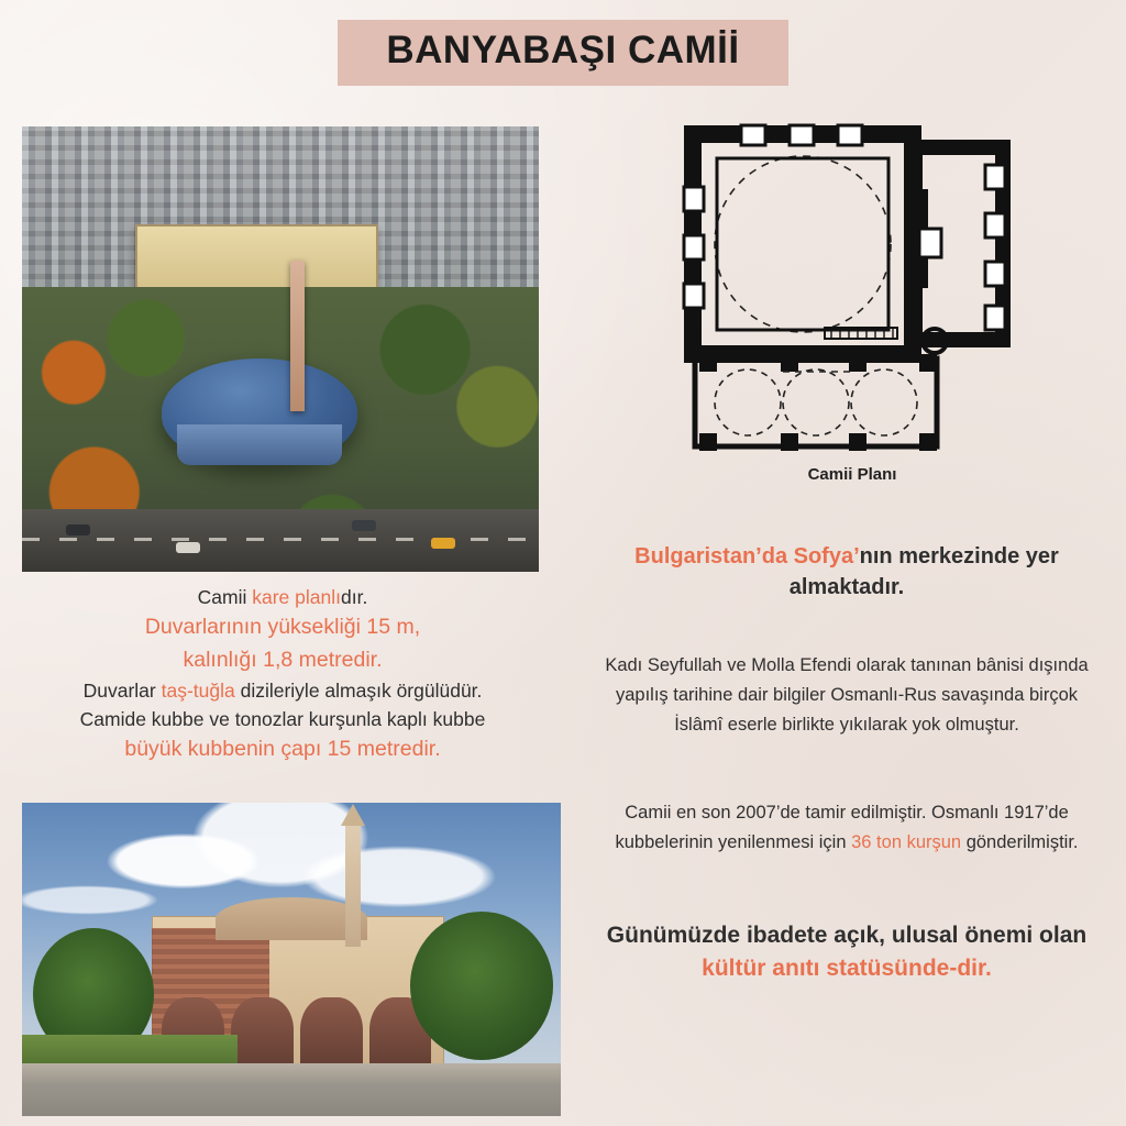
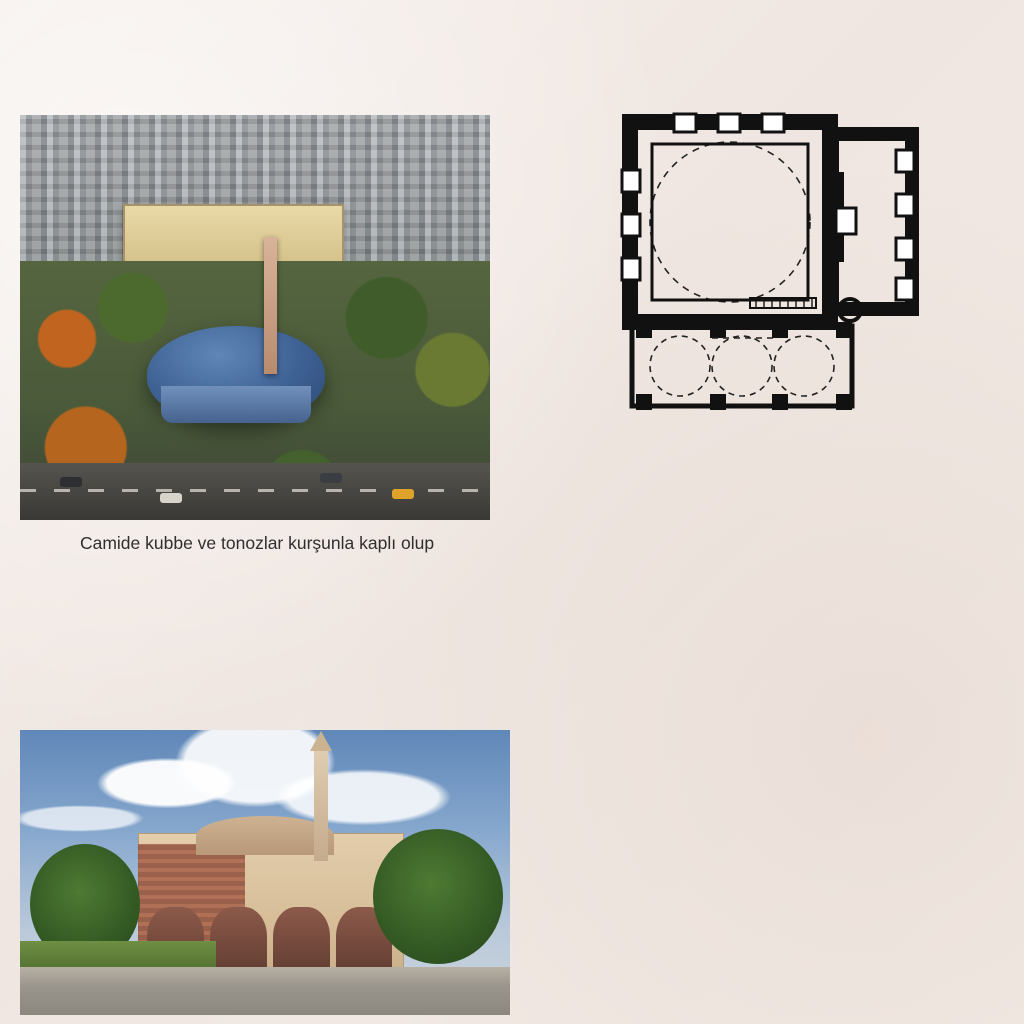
- BANYABAŞI CAMİİ
- Camii Planı
- Camii kare planlıdır.
- Duvarlarının yüksekliği 15 m,
- kalınlığı 1,8 metredir.
- Duvarlar taş-tuğla dizileriyle almaşık örgülüdür.
- Camide kubbe ve tonozlar kurşunla kaplı kubbe
+ Camide kubbe ve tonozlar kurşunla kaplı olup
- büyük kubbenin çapı 15 metredir.
- Bulgaristan’da Sofya’nın merkezinde yer almaktadır.
- Kadı Seyfullah ve Molla Efendi olarak tanınan bânisi dışında yapılış tarihine dair bilgiler Osmanlı-Rus savaşında birçok İslâmî eserle birlikte yıkılarak yok olmuştur.
- Camii en son 2007’de tamir edilmiştir. Osmanlı 1917’de kubbelerinin yenilenmesi için 36 ton kurşun gönderilmiştir.
- Günümüzde ibadete açık, ulusal önemi olan kültür anıtı statüsünde-dir.
